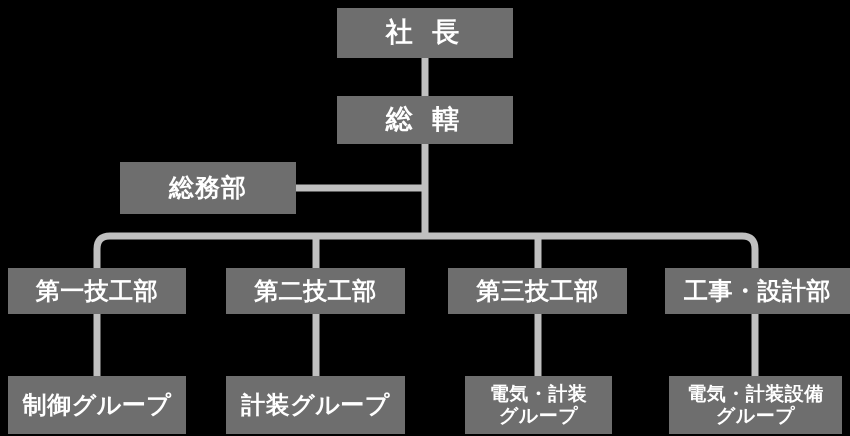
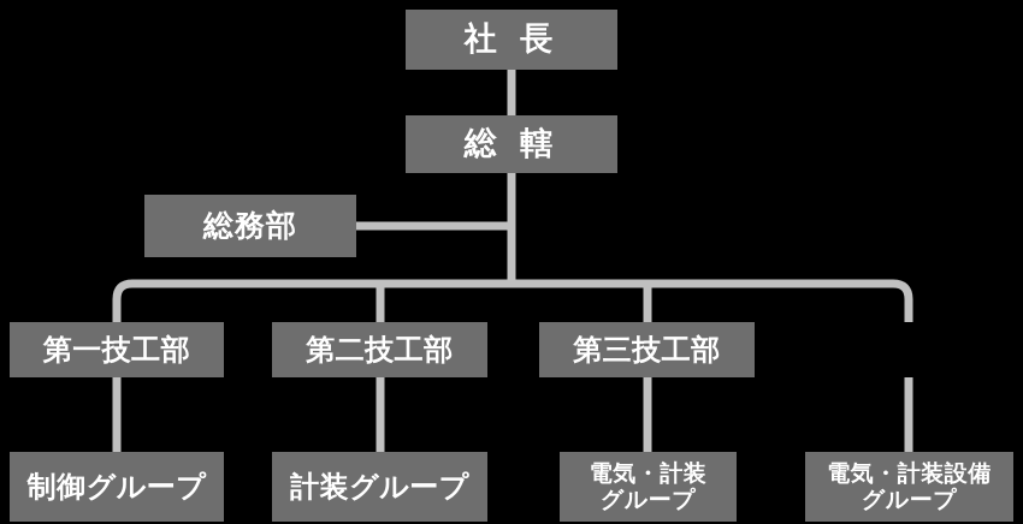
  社 長
  総 轄
  総務部
  第一技工部
  第二技工部
  第三技工部
- 工事・設計部
  制御グループ
  計装グループ
  電気・計装
  グループ
  電気・計装設備
  グループ
